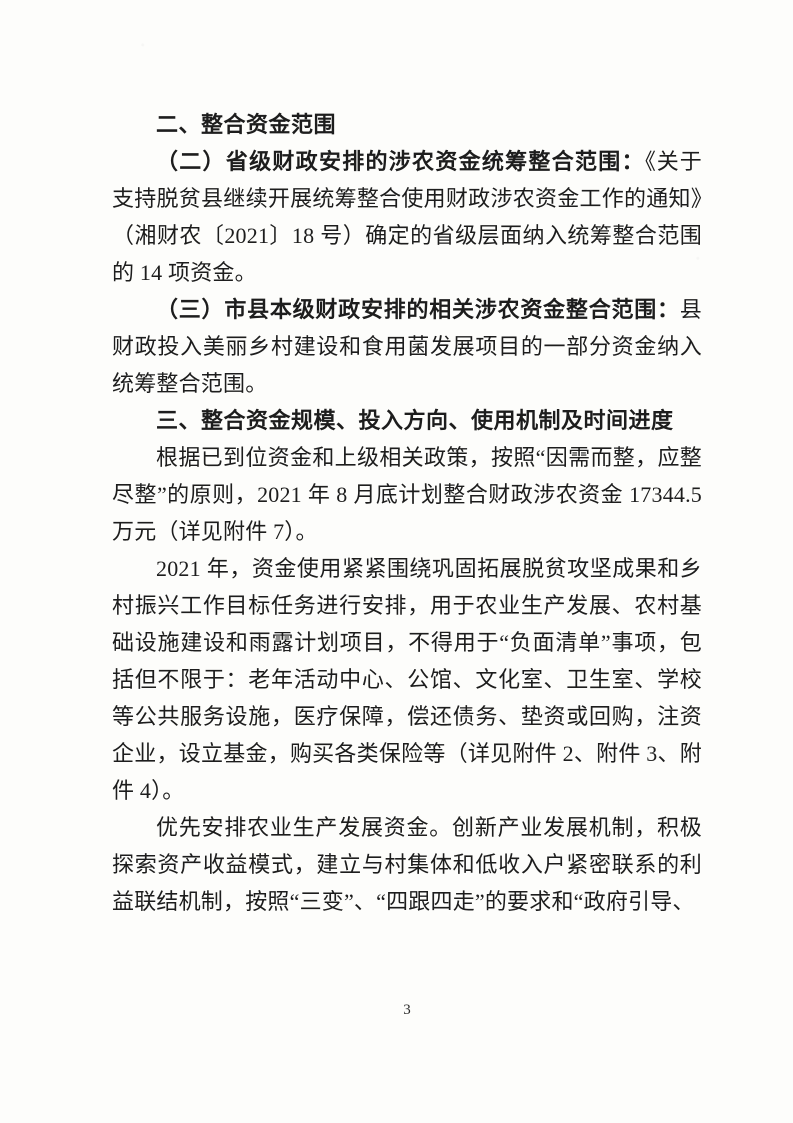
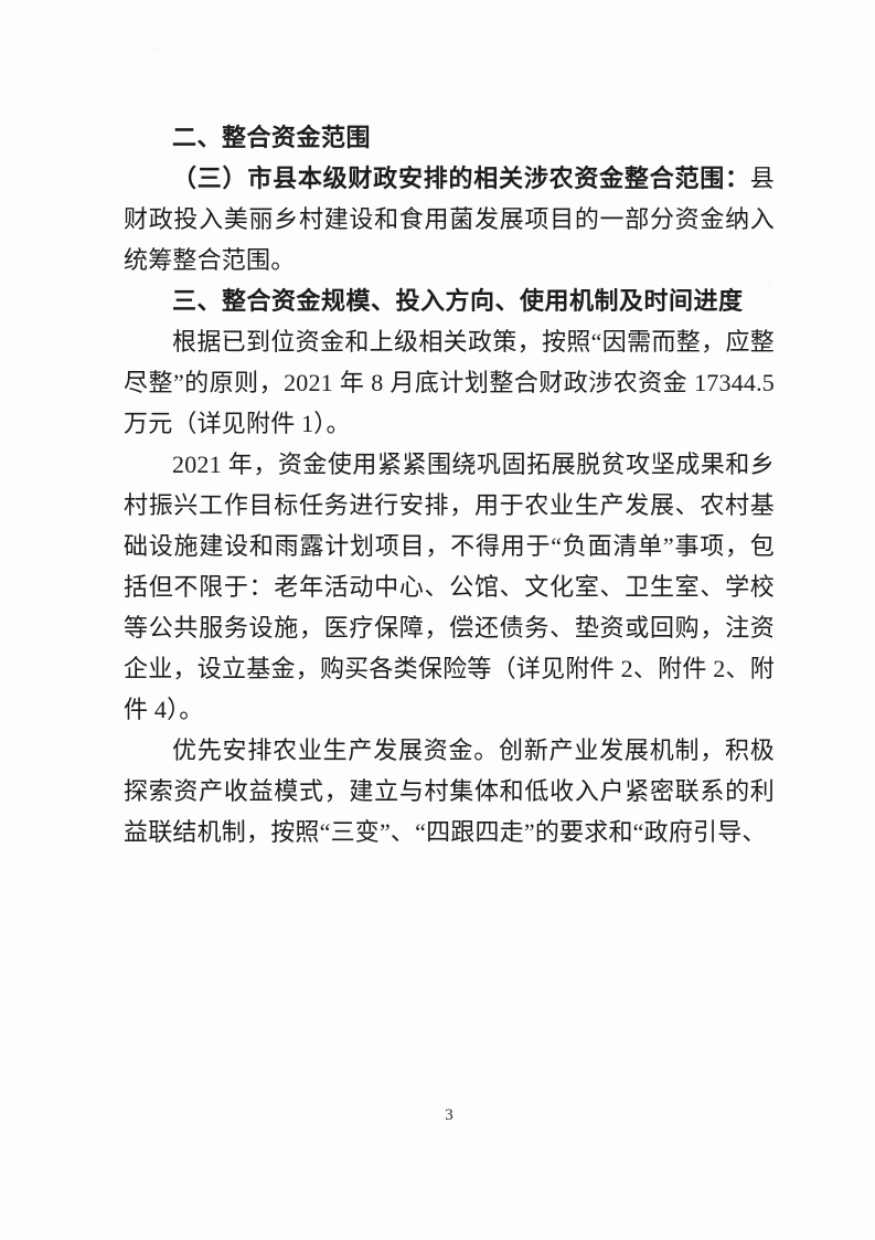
  二、整合资金范围
- （二）省级财政安排的涉农资金统筹整合范围：《关于支持脱贫县继续开展统筹整合使用财政涉农资金工作的通知》（湘财农〔2021〕18 号）确定的省级层面纳入统筹整合范围的 14 项资金。
  （三）市县本级财政安排的相关涉农资金整合范围：县财政投入美丽乡村建设和食用菌发展项目的一部分资金纳入统筹整合范围。
  三、整合资金规模、投入方向、使用机制及时间进度
- 根据已到位资金和上级相关政策，按照“因需而整，应整尽整”的原则，2021 年 8 月底计划整合财政涉农资金 17344.5 万元（详见附件 7）。
+ 根据已到位资金和上级相关政策，按照“因需而整，应整尽整”的原则，2021 年 8 月底计划整合财政涉农资金 17344.5 万元（详见附件 1）。
- 2021 年，资金使用紧紧围绕巩固拓展脱贫攻坚成果和乡村振兴工作目标任务进行安排，用于农业生产发展、农村基础设施建设和雨露计划项目，不得用于“负面清单”事项，包括但不限于：老年活动中心、公馆、文化室、卫生室、学校等公共服务设施，医疗保障，偿还债务、垫资或回购，注资企业，设立基金，购买各类保险等（详见附件 2、附件 3、附件 4）。
+ 2021 年，资金使用紧紧围绕巩固拓展脱贫攻坚成果和乡村振兴工作目标任务进行安排，用于农业生产发展、农村基础设施建设和雨露计划项目，不得用于“负面清单”事项，包括但不限于：老年活动中心、公馆、文化室、卫生室、学校等公共服务设施，医疗保障，偿还债务、垫资或回购，注资企业，设立基金，购买各类保险等（详见附件 2、附件 2、附件 4）。
  优先安排农业生产发展资金。创新产业发展机制，积极探索资产收益模式，建立与村集体和低收入户紧密联系的利益联结机制，按照“三变”、“四跟四走”的要求和“政府引导、
  3
